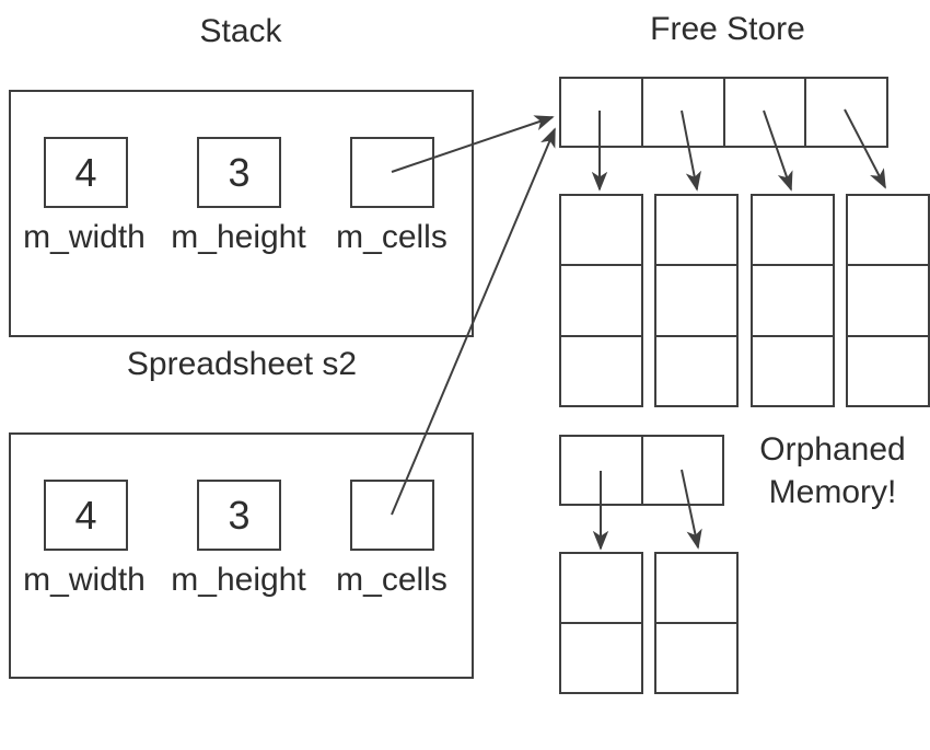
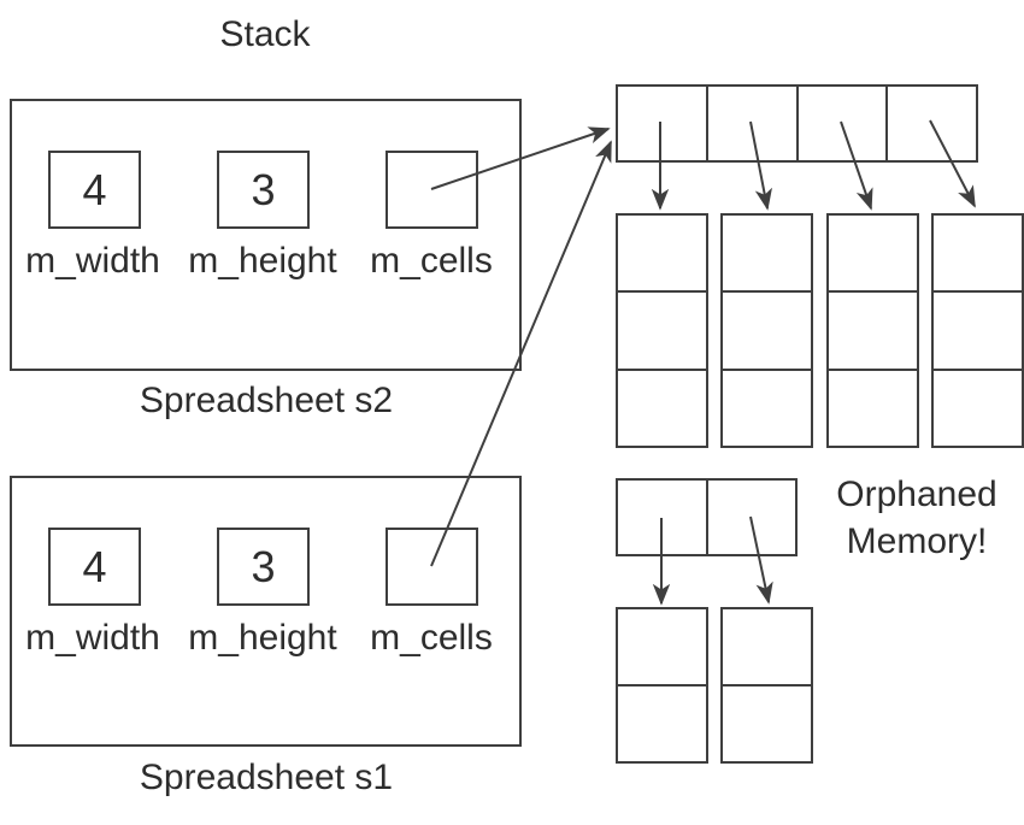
  Stack
- Free Store
  4
  3
  m_width
  m_height
  m_cells
  Spreadsheet s2
  4
  3
  m_width
  m_height
  m_cells
+ Spreadsheet s1
  Orphaned
  Memory!
